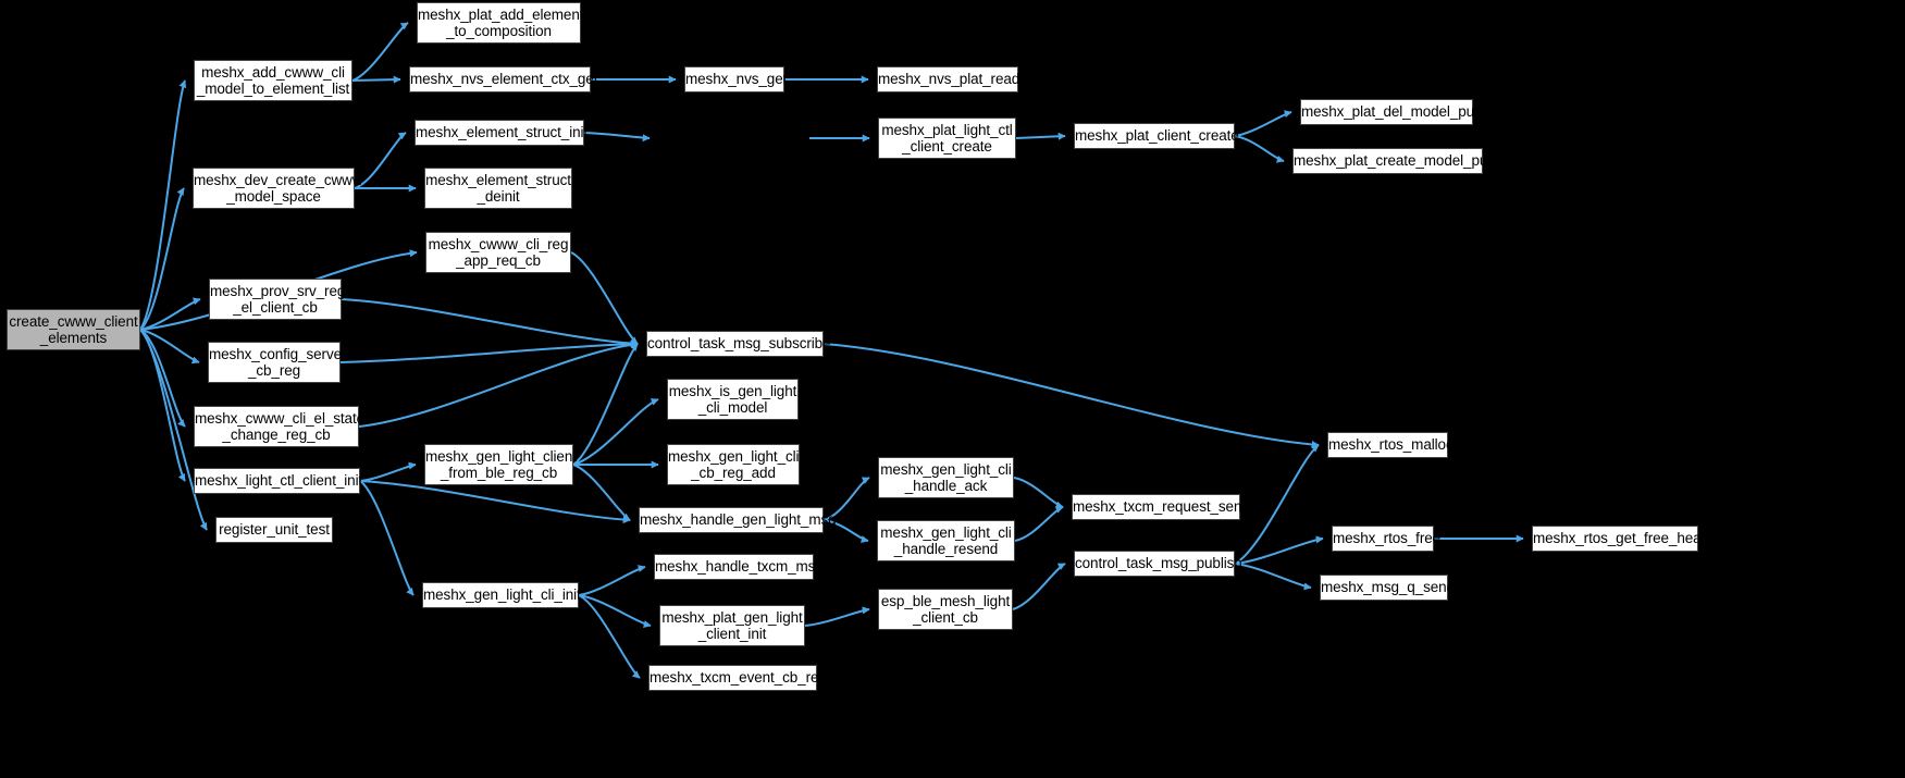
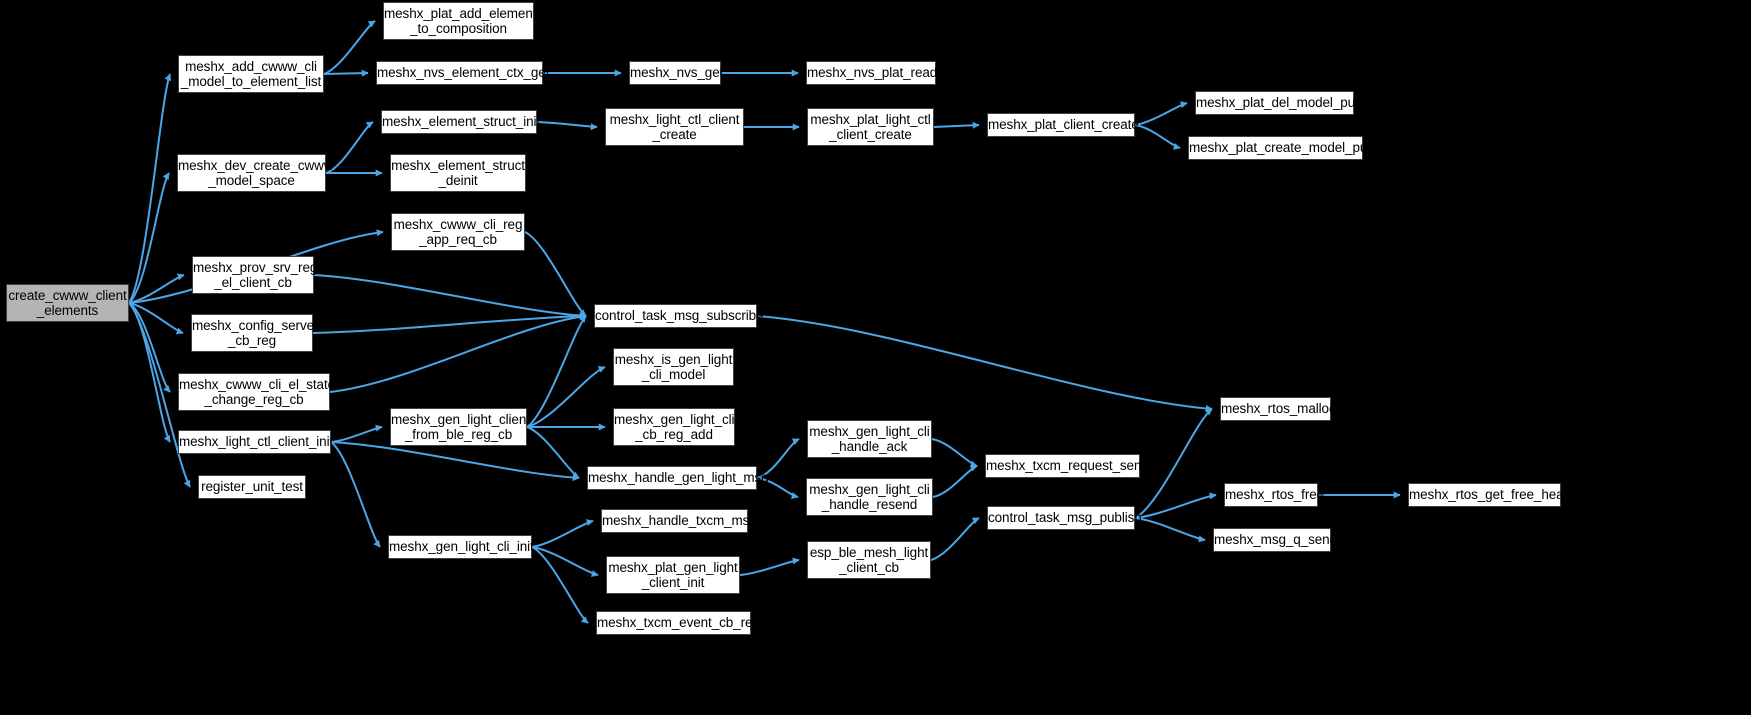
  create_cwww_client
  _elements
  meshx_add_cwww_cli
  _model_to_element_list
  meshx_plat_add_element
  _to_composition
  meshx_nvs_element_ctx_get
  meshx_nvs_get
  meshx_nvs_plat_read
  meshx_element_struct_init
+ meshx_light_ctl_client
+ _create
  meshx_plat_light_ctl
  _client_create
  meshx_plat_client_create
  meshx_plat_del_model_pub
  meshx_plat_create_model_pub
  meshx_dev_create_cwww
  _model_space
  meshx_element_struct
  _deinit
  meshx_cwww_cli_reg
  _app_req_cb
  meshx_prov_srv_reg
  _el_client_cb
  meshx_config_server
  _cb_reg
  control_task_msg_subscribe
  meshx_is_gen_light
  _cli_model
  meshx_cwww_cli_el_state
  _change_reg_cb
  meshx_gen_light_client
  _from_ble_reg_cb
  meshx_gen_light_cli
  _cb_reg_add
  meshx_light_ctl_client_init
  meshx_gen_light_cli
  _handle_ack
  meshx_rtos_malloc
  meshx_handle_gen_light_msg
  meshx_txcm_request_send
  meshx_gen_light_cli
  _handle_resend
  meshx_rtos_free
  meshx_rtos_get_free_heap
  register_unit_test
  control_task_msg_publish
  meshx_msg_q_send
  meshx_handle_txcm_msg
  meshx_gen_light_cli_init
  meshx_plat_gen_light
  _client_init
  esp_ble_mesh_light
  _client_cb
  meshx_txcm_event_cb_reg
